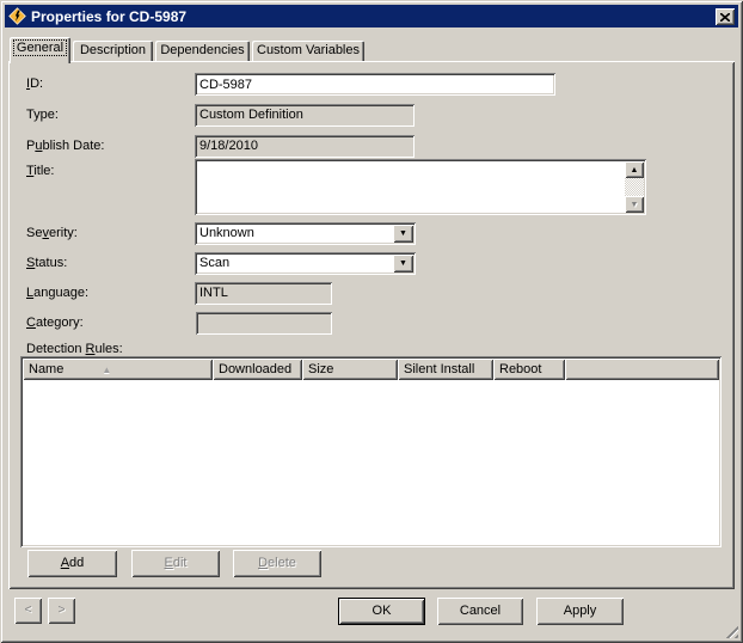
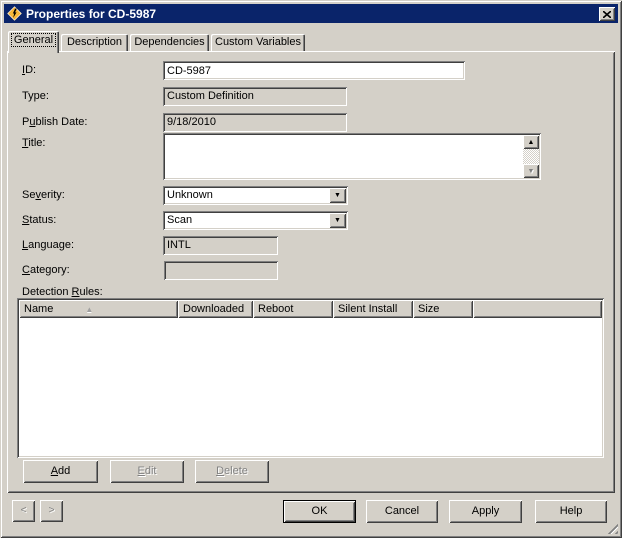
  Properties for CD-5987
  General
  Description
  Dependencies
  Custom Variables
  ID:
  Type:
  Publish Date:
  Title:
  Severity:
  Status:
  Language:
  Category:
  Detection Rules:
  CD-5987
  Custom Definition
  9/18/2010
  Unknown
  Scan
  INTL
  Name ▲
  Downloaded
- Size
+ Reboot
  Silent Install
- Reboot
+ Size
  Add
  Edit
  Delete
  <
  >
  OK
  Cancel
  Apply
+ Help
